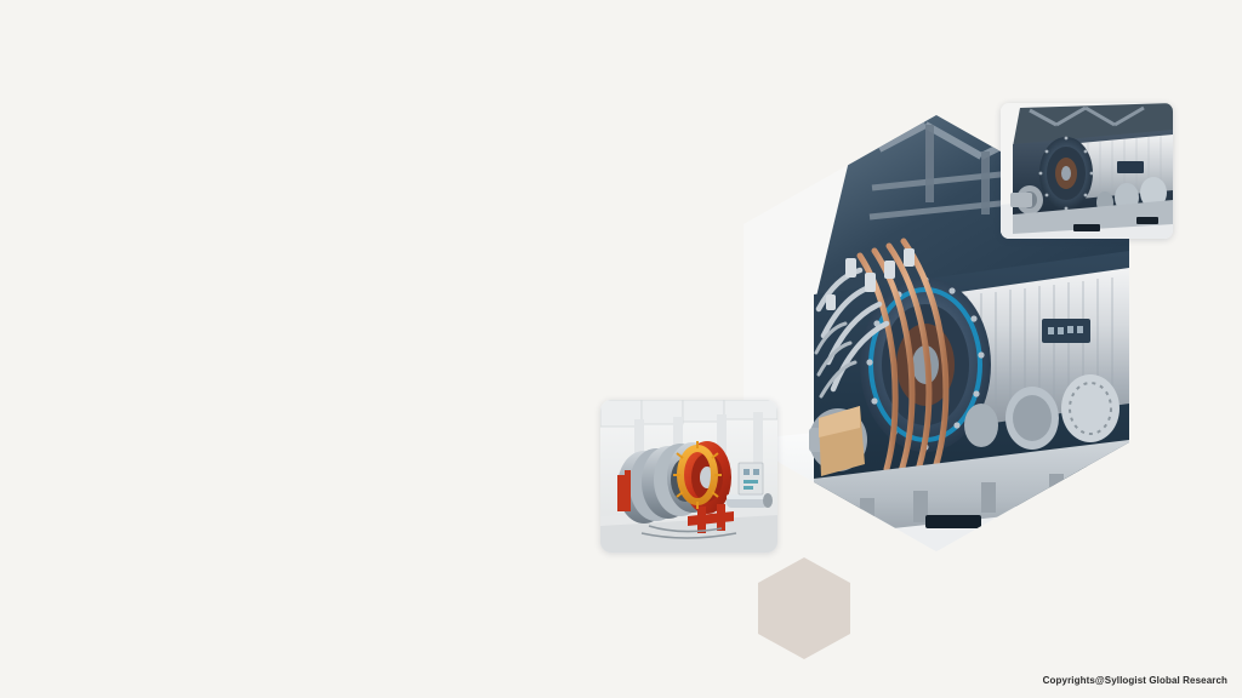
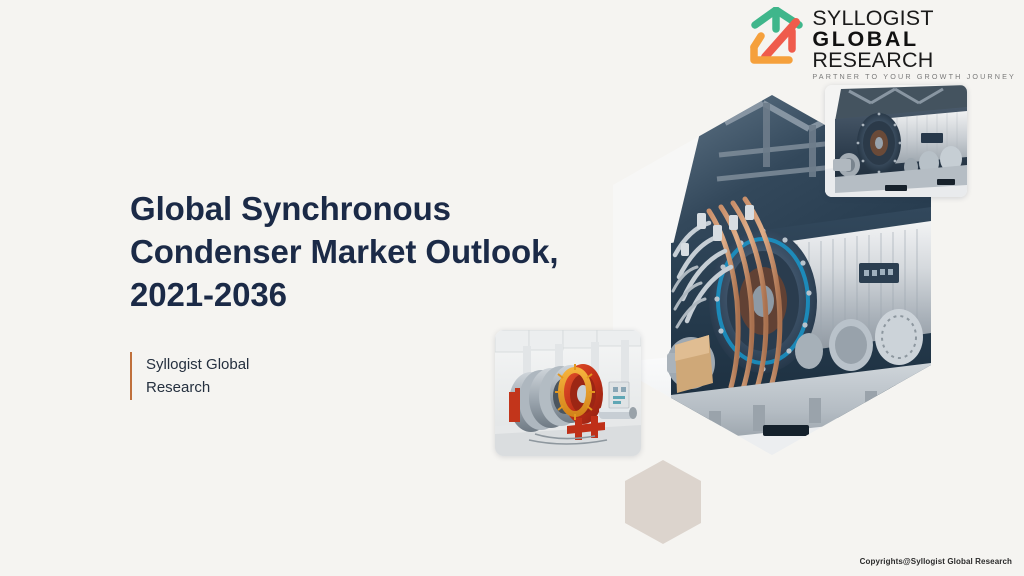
+ SYLLOGIST
+ GLOBAL
+ RESEARCH
+ PARTNER TO YOUR GROWTH JOURNEY
+ Global Synchronous
+ Condenser Market Outlook,
+ 2021-2036
+ Syllogist Global
+ Research
  Copyrights@Syllogist Global Research
